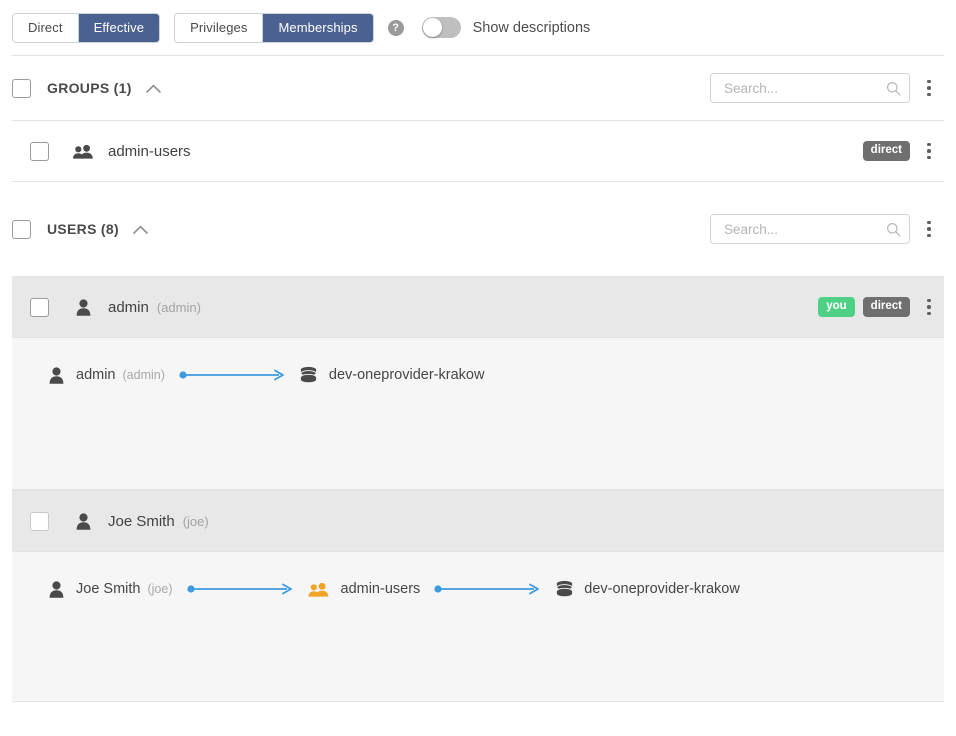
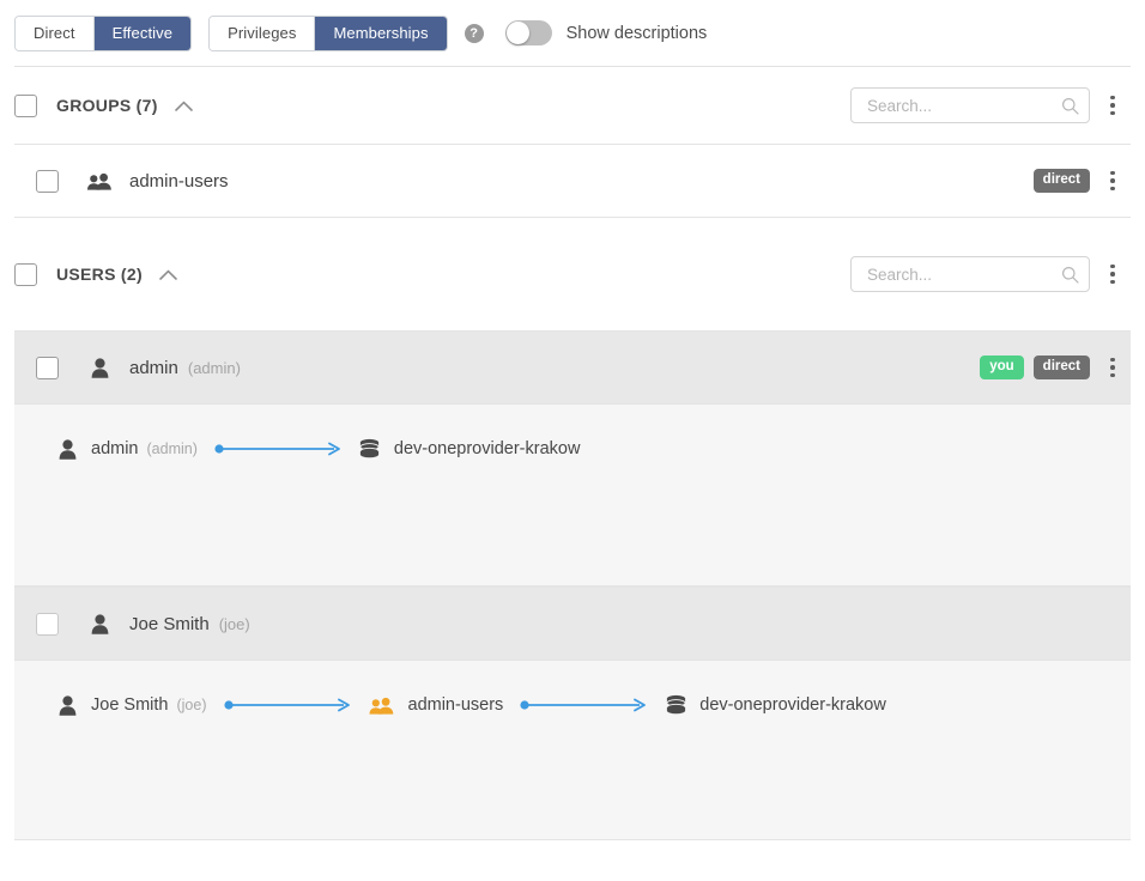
  Direct
  Effective
  Privileges
  Memberships
  ?
  Show descriptions
- GROUPS (1)
+ GROUPS (7)
  Search...
  admin-users
  direct
- USERS (8)
+ USERS (2)
  Search...
  admin
  (admin)
  you
  direct
  admin
  (admin)
  dev-oneprovider-krakow
  Joe Smith
  (joe)
  Joe Smith
  (joe)
  admin-users
  dev-oneprovider-krakow
